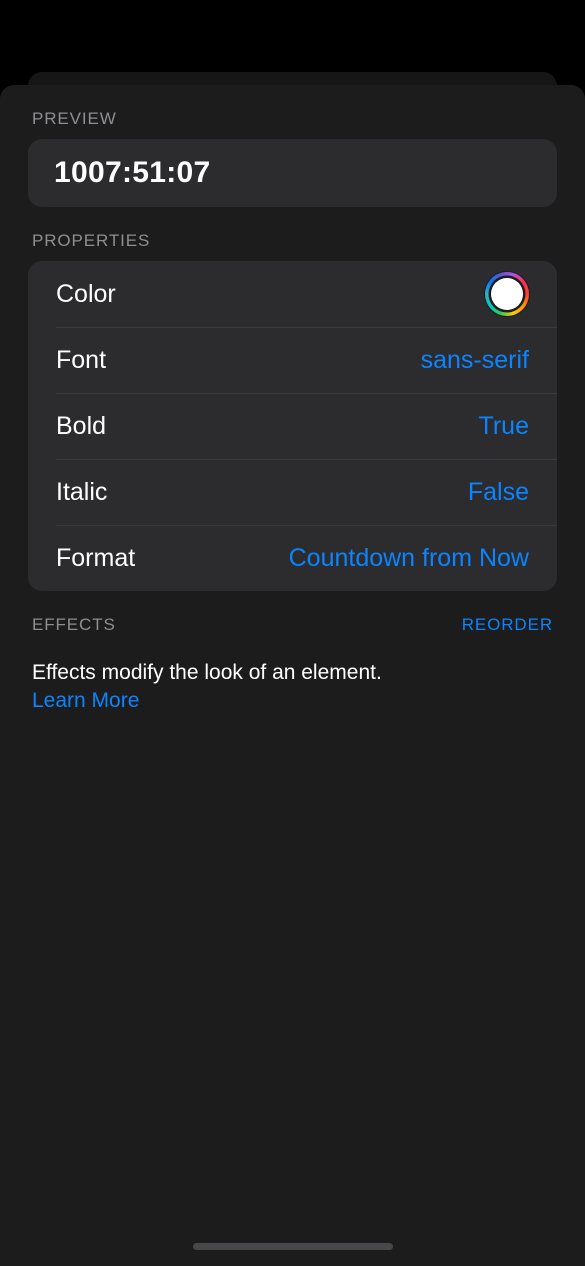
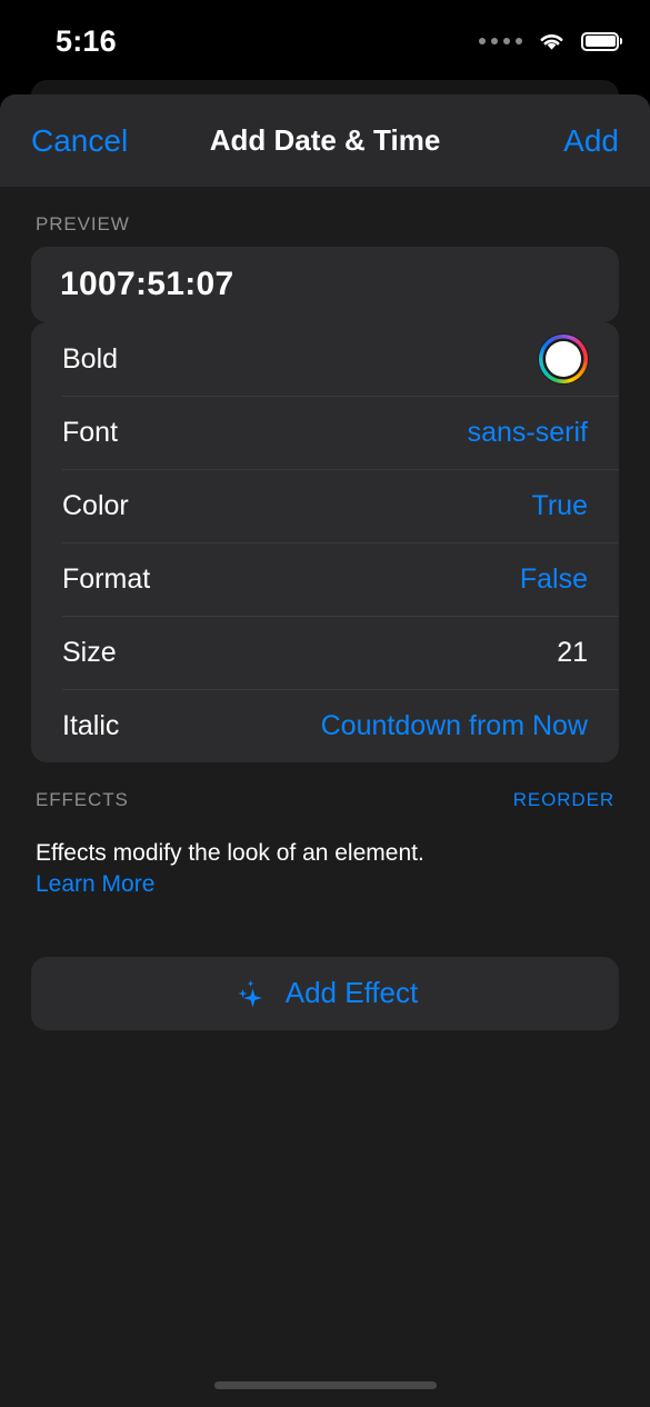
+ 5:16
+ Cancel
+ Add Date & Time
+ Add
  PREVIEW
  1007:51:07
- PROPERTIES
- Color
+ Bold
  Font
  sans-serif
- Bold
+ Color
  True
- Italic
+ Format
  False
+ Size
+ 21
- Format
+ Italic
  Countdown from Now
  EFFECTS
  REORDER
  Effects modify the look of an element.
  Learn More
+ Add Effect
